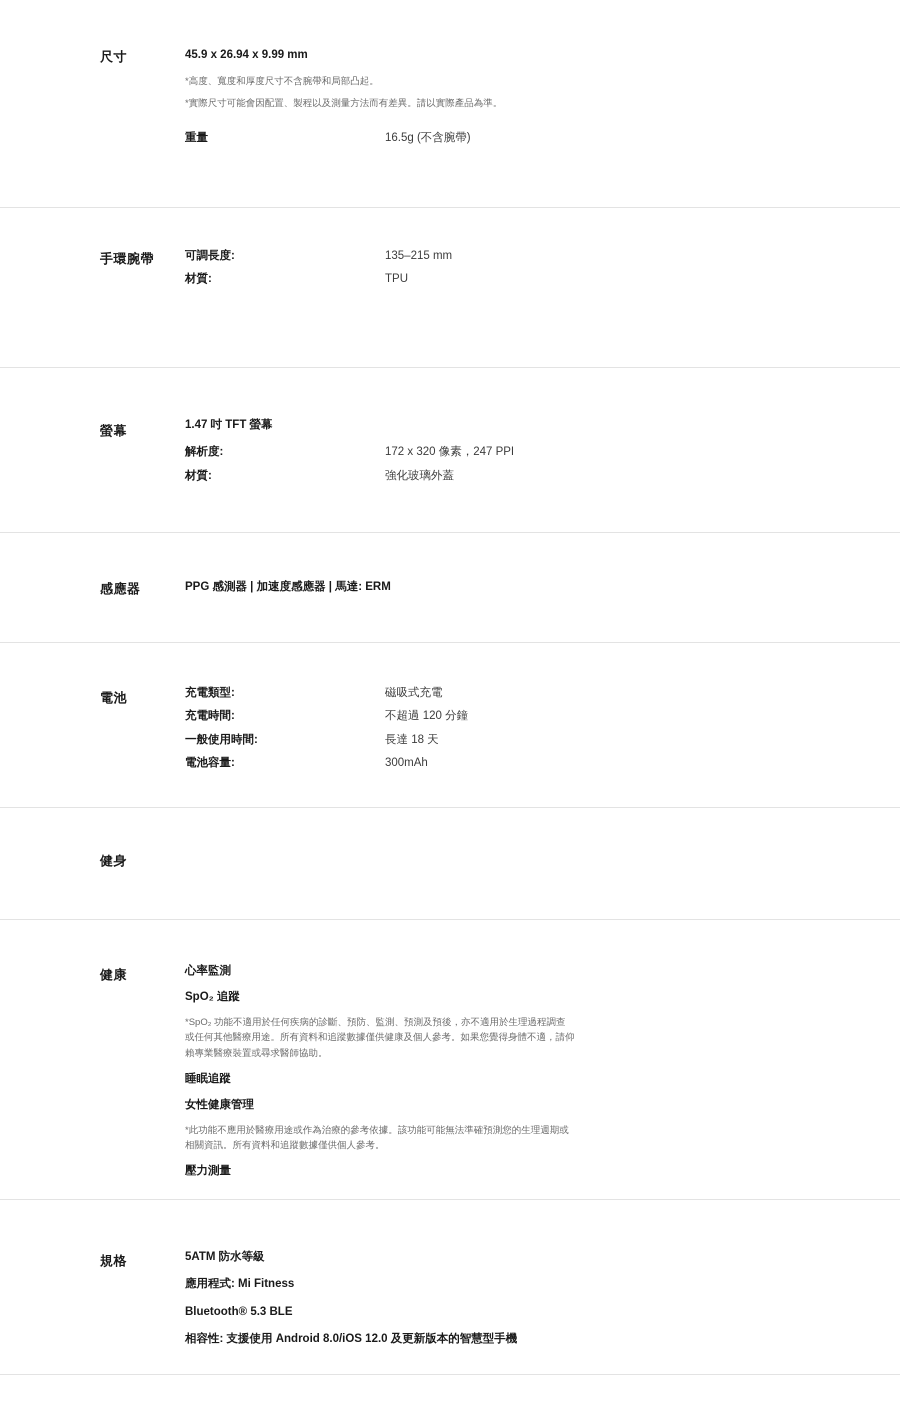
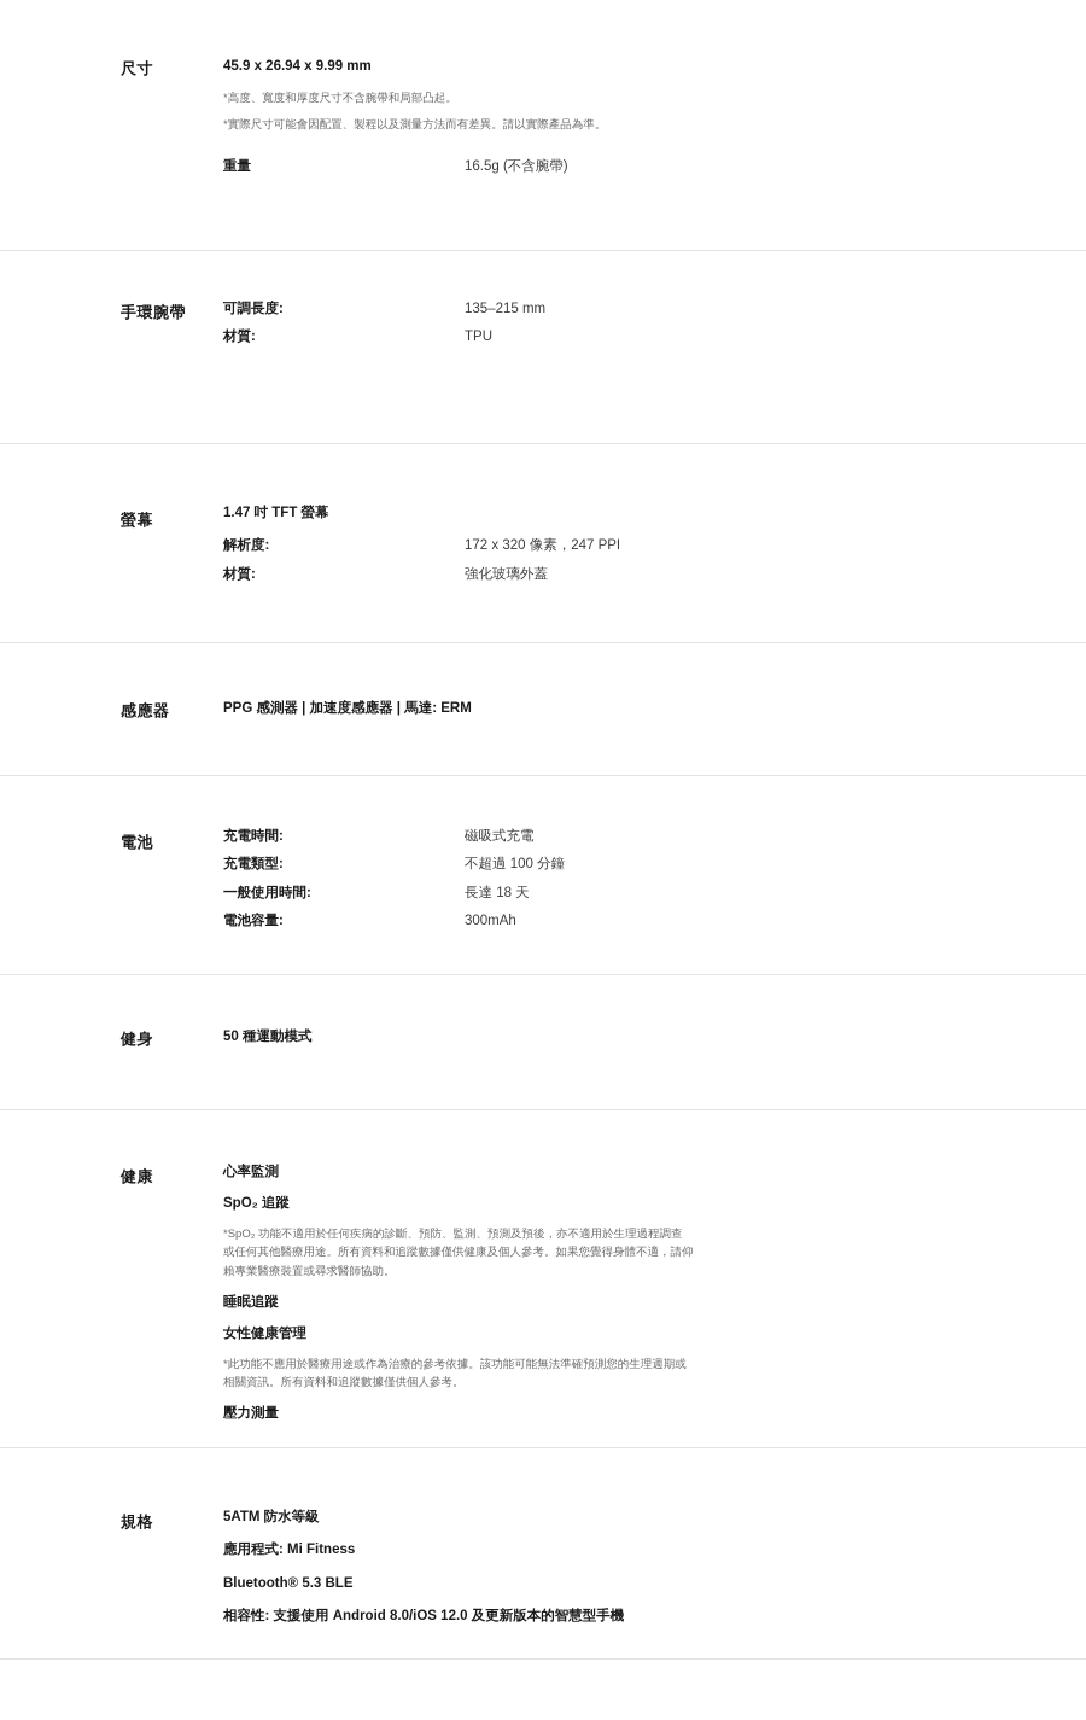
  尺寸
  45.9 x 26.94 x 9.99 mm
  *高度、寬度和厚度尺寸不含腕帶和局部凸起。
  *實際尺寸可能會因配置、製程以及測量方法而有差異。請以實際產品為準。
  重量
  16.5g (不含腕帶)
  手環腕帶
  可調長度:
  135–215 mm
  材質:
  TPU
  螢幕
  1.47 吋 TFT 螢幕
  解析度:
  172 x 320 像素，247 PPI
  材質:
  強化玻璃外蓋
  感應器
  PPG 感測器 | 加速度感應器 | 馬達: ERM
  電池
- 充電類型:
+ 充電時間:
  磁吸式充電
- 充電時間:
+ 充電類型:
- 不超過 120 分鐘
+ 不超過 100 分鐘
  一般使用時間:
  長達 18 天
  電池容量:
  300mAh
  健身
+ 50 種運動模式
  健康
  心率監測
  SpO₂ 追蹤
  *SpO₂ 功能不適用於任何疾病的診斷、預防、監測、預測及預後，亦不適用於生理過程調查或任何其他醫療用途。所有資料和追蹤數據僅供健康及個人參考。如果您覺得身體不適，請仰賴專業醫療裝置或尋求醫師協助。
  睡眠追蹤
  女性健康管理
  *此功能不應用於醫療用途或作為治療的參考依據。該功能可能無法準確預測您的生理週期或相關資訊。所有資料和追蹤數據僅供個人參考。
  壓力測量
  規格
  5ATM 防水等級
  應用程式: Mi Fitness
  Bluetooth® 5.3 BLE
  相容性: 支援使用 Android 8.0/iOS 12.0 及更新版本的智慧型手機
